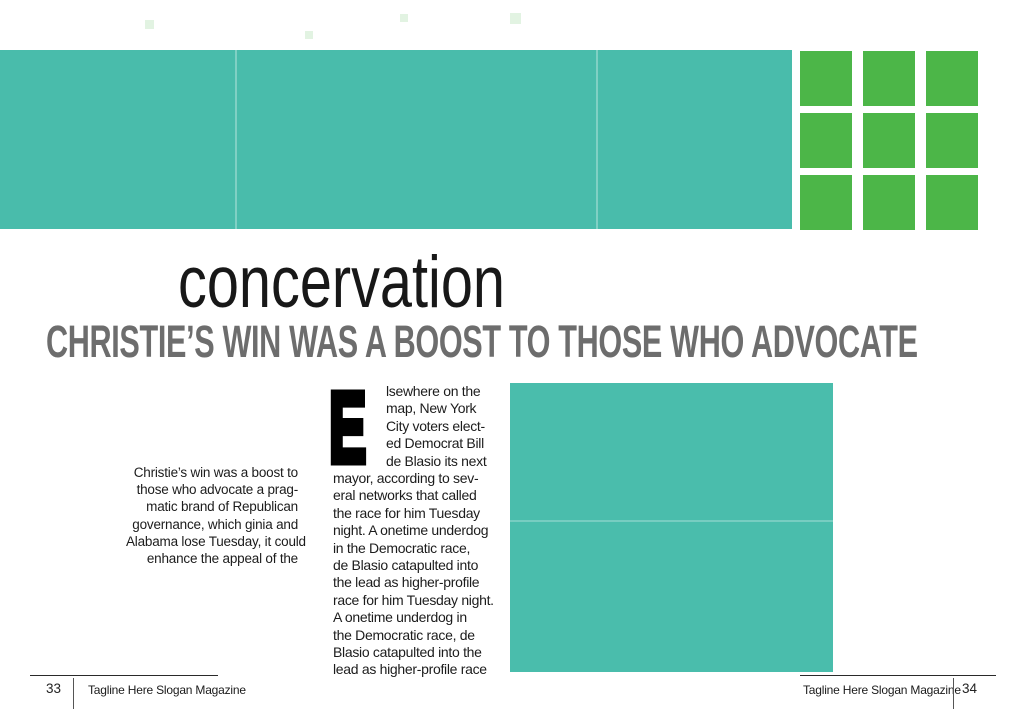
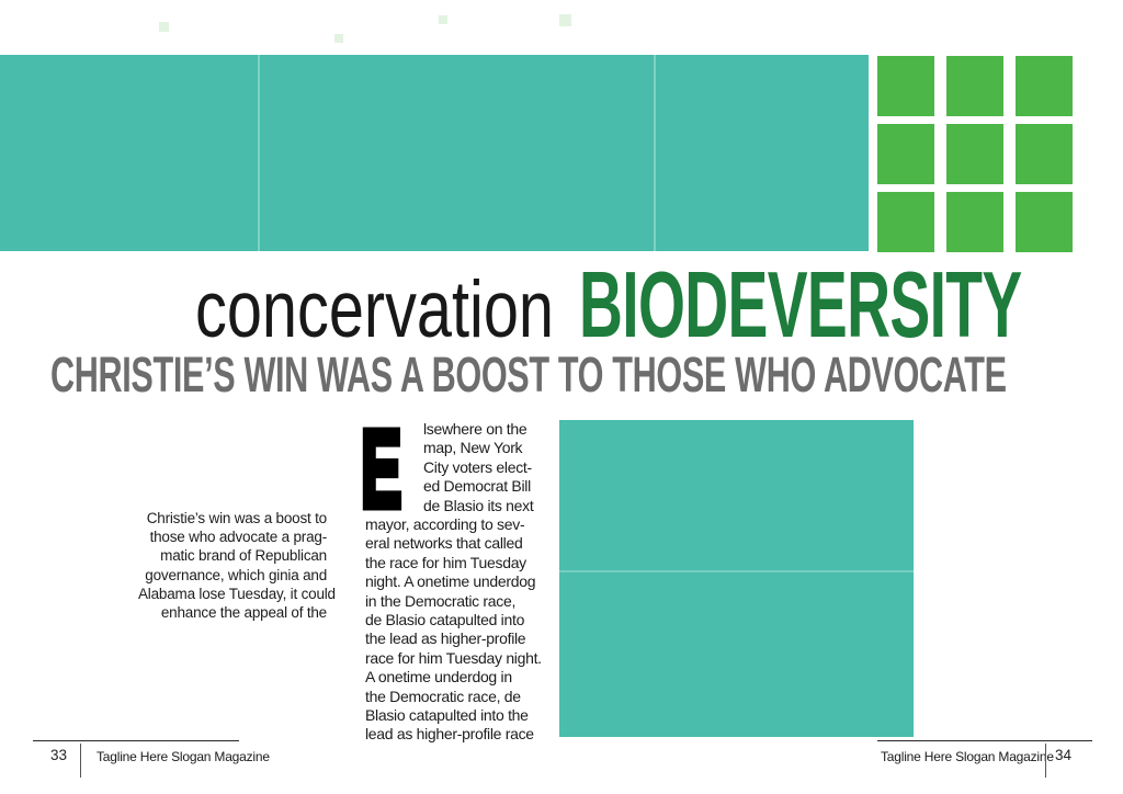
  concervation
+ BIODEVERSITY
  CHRISTIE’S WIN WAS A BOOST TO THOSE WHO ADVOCATE
  Christie’s win was a boost to
  those who advocate a prag-
  matic brand of Republican
  governance, which ginia and
  Alabama lose Tuesday, it could
  enhance the appeal of the
  E
  lsewhere on the
  map, New York
  City voters elect-
  ed Democrat Bill
  de Blasio its next
  mayor, according to sev-
  eral networks that called
  the race for him Tuesday
  night. A onetime underdog
  in the Democratic race,
  de Blasio catapulted into
  the lead as higher-profile
  race for him Tuesday night.
  A onetime underdog in
  the Democratic race, de
  Blasio catapulted into the
  lead as higher-profile race
  33
  Tagline Here Slogan Magazine
  Tagline Here Slogan Magazine
  34
